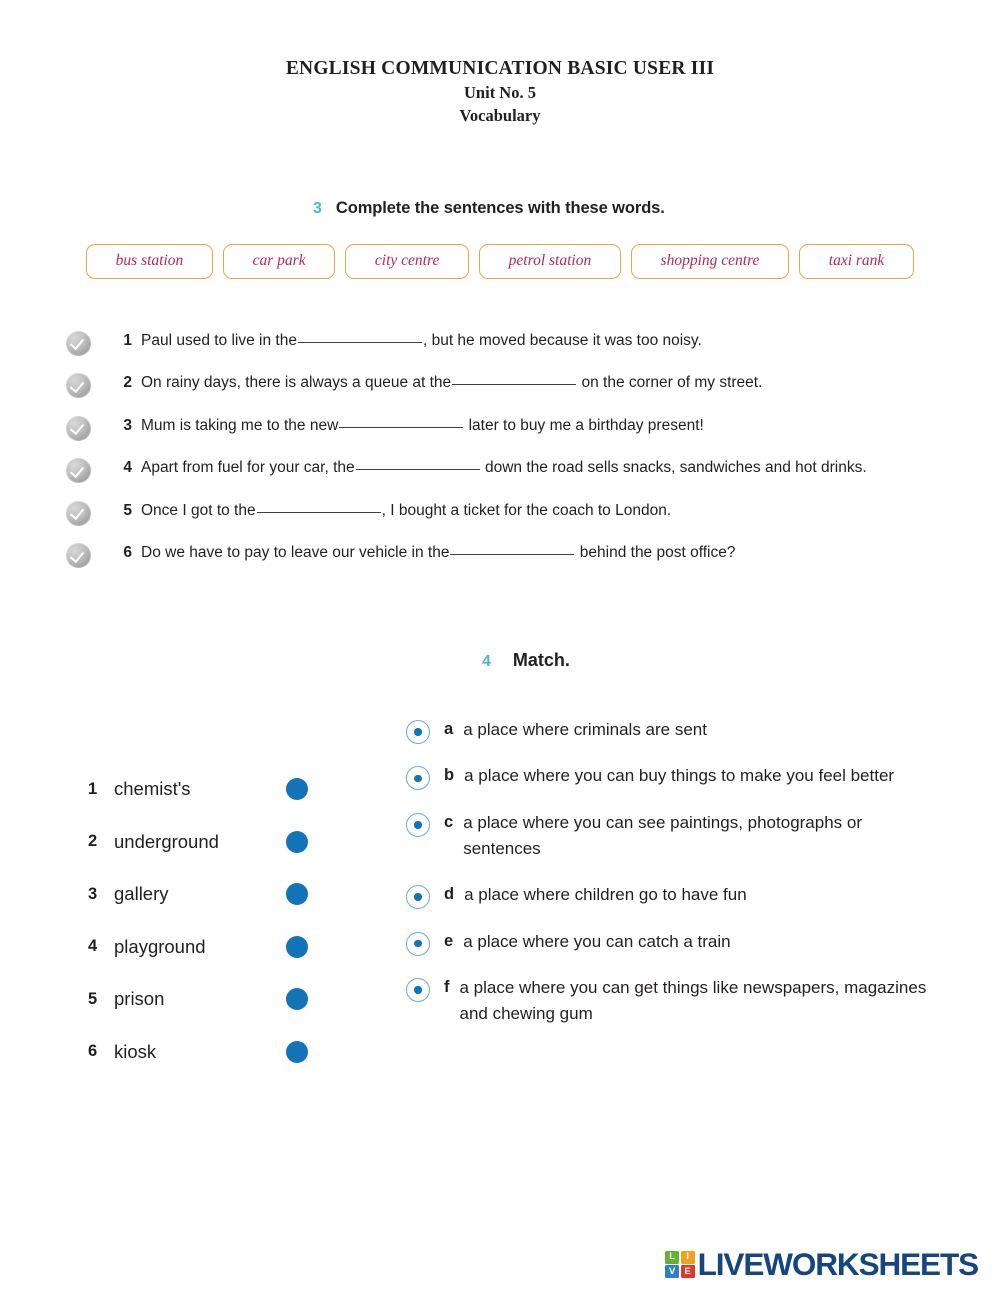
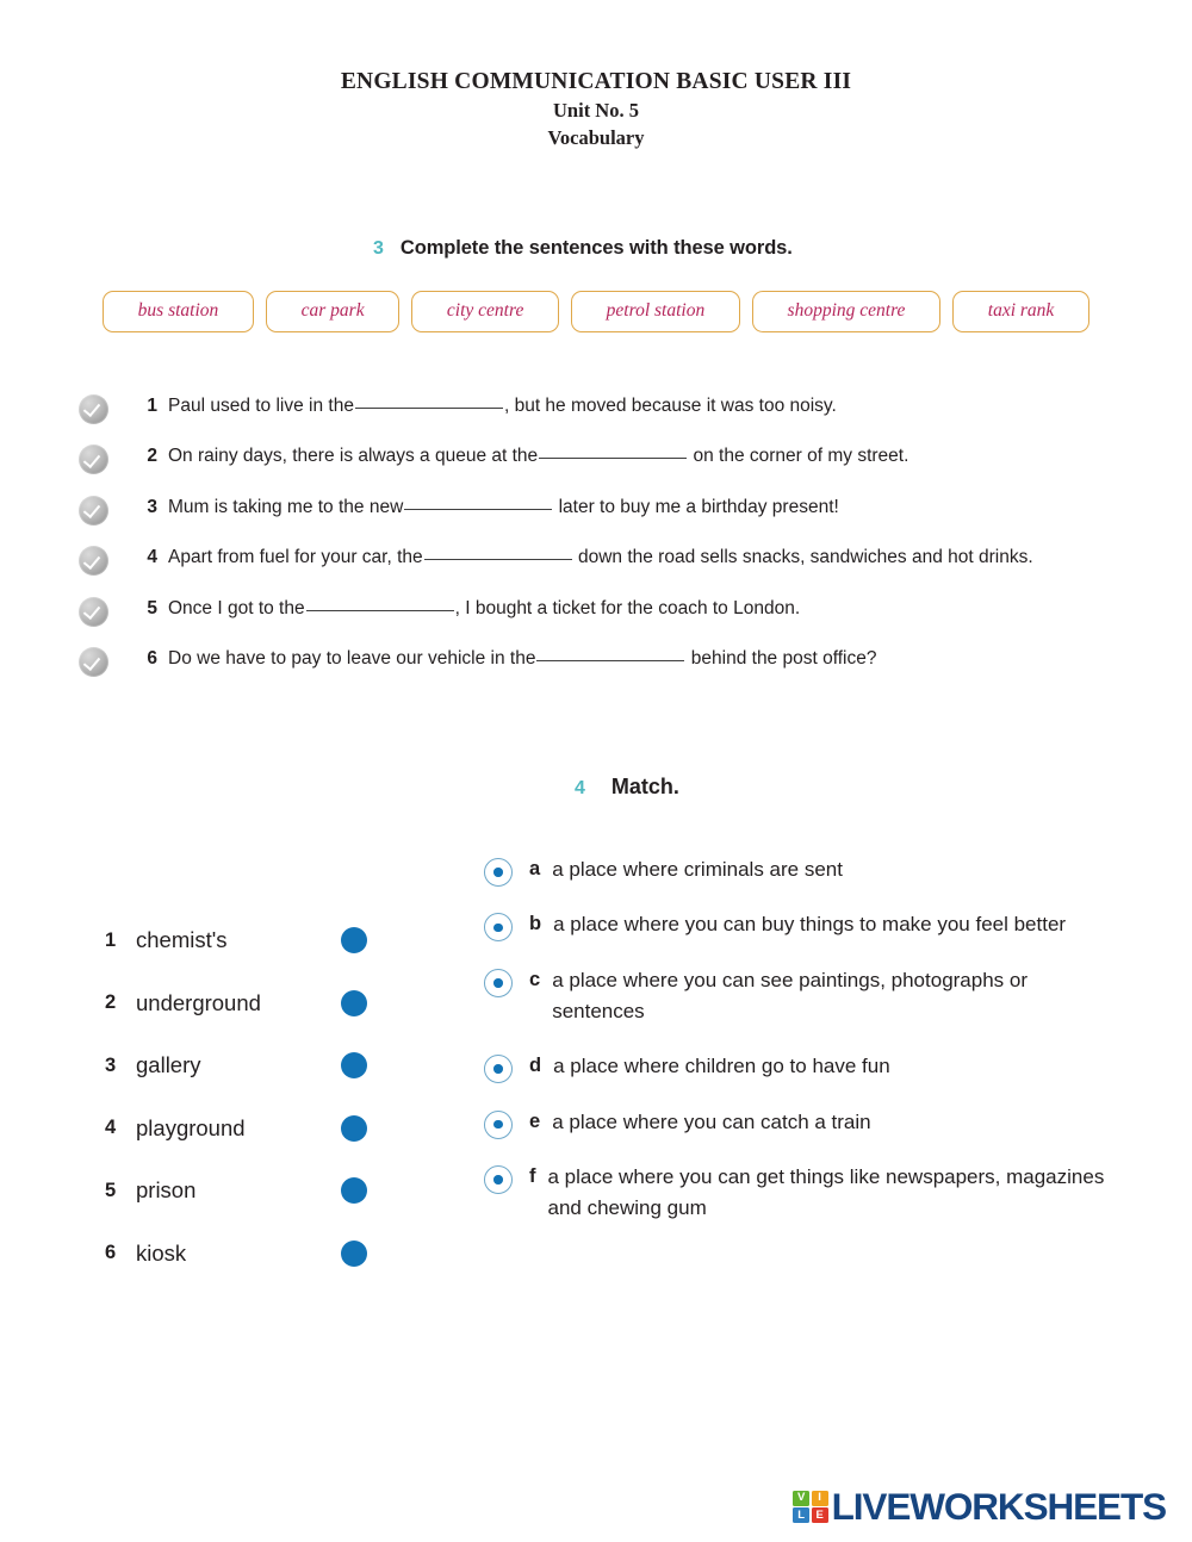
  ENGLISH COMMUNICATION BASIC USER III
  Unit No. 5
  Vocabulary
  3
  Complete the sentences with these words.
  bus station
  car park
  city centre
  petrol station
  shopping centre
  taxi rank
  1
  Paul used to live in the , but he moved because it was too noisy.
  2
  On rainy days, there is always a queue at the on the corner of my street.
  3
  Mum is taking me to the new later to buy me a birthday present!
  4
  Apart from fuel for your car, the down the road sells snacks, sandwiches and hot drinks.
  5
  Once I got to the , I bought a ticket for the coach to London.
  6
  Do we have to pay to leave our vehicle in the behind the post office?
  4
  Match.
  1
  chemist's
  2
  underground
  3
  gallery
  4
  playground
  5
  prison
  6
  kiosk
  a
  a place where criminals are sent
  b
  a place where you can buy things to make you feel better
  c
  a place where you can see paintings, photographs or sentences
  d
  a place where children go to have fun
  e
  a place where you can catch a train
  f
  a place where you can get things like newspapers, magazines and chewing gum
- L
+ V
  I
- V
+ L
  E
  LIVEWORKSHEETS
